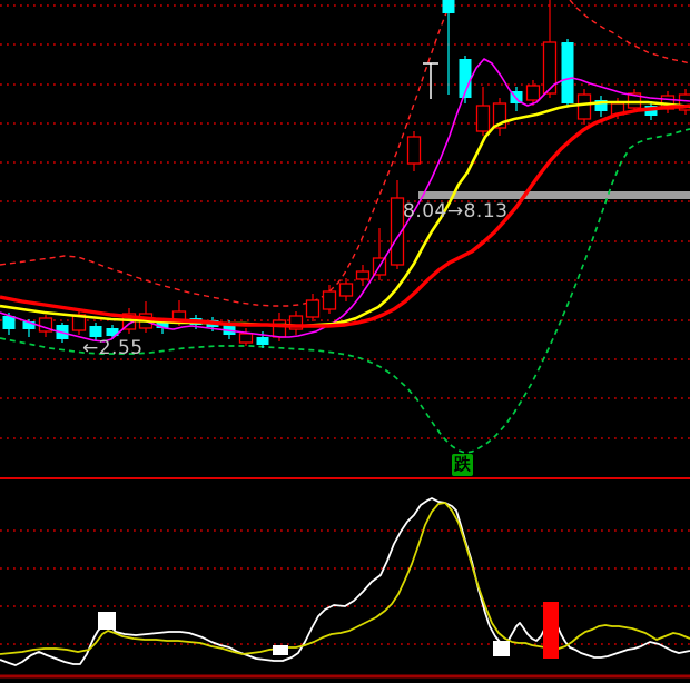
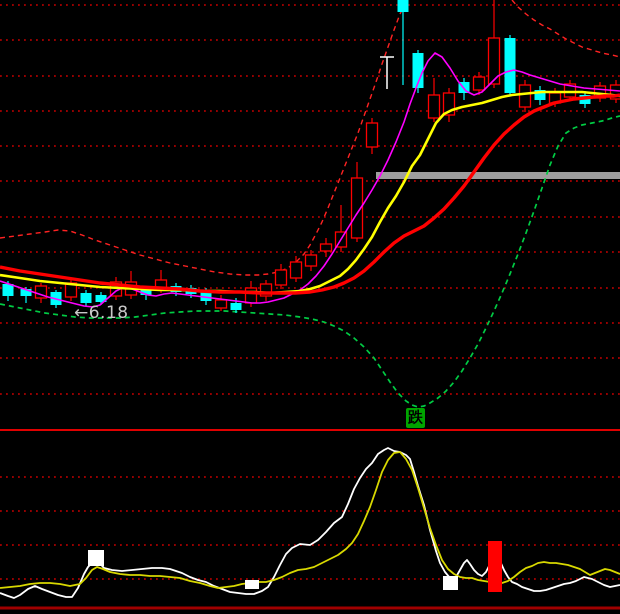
- 8.04→8.13
- ←2.55
+ ←6.18
  跌
